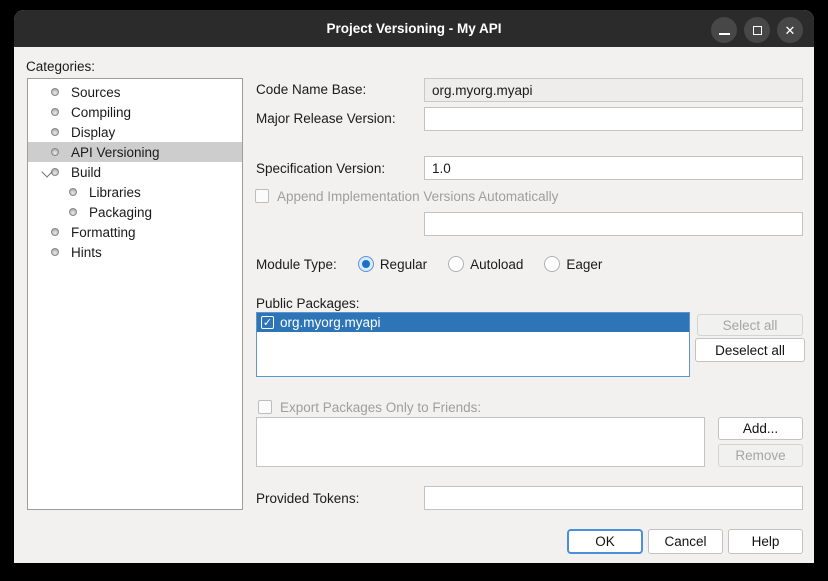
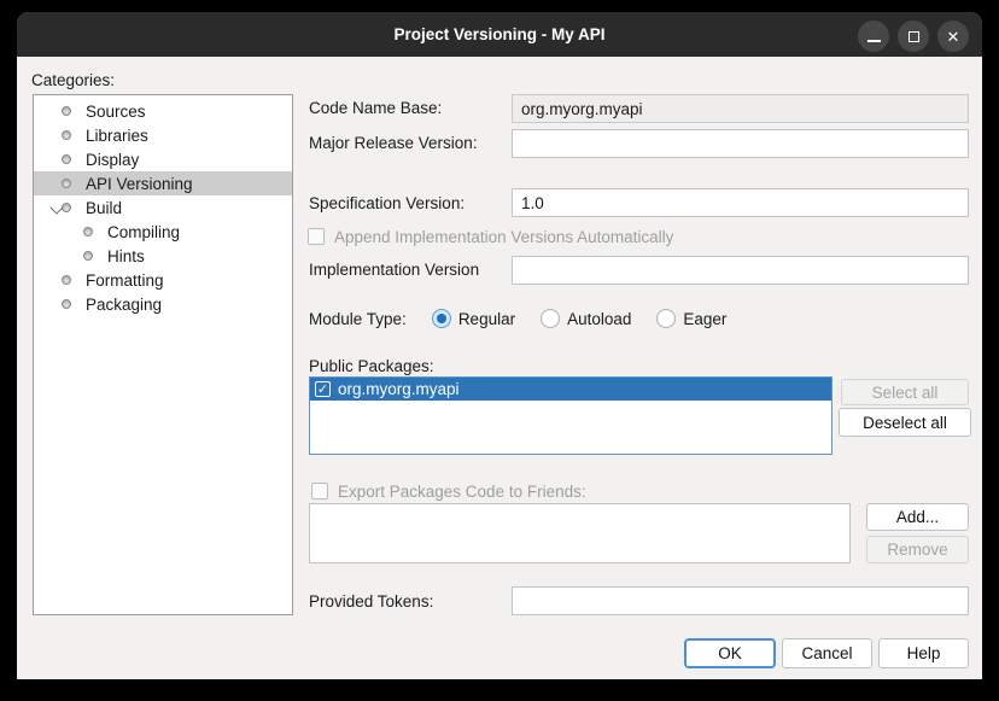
  Project Versioning - My API
  ✕
  Categories:
  Sources
- Compiling
+ Libraries
  Display
  API Versioning
  Build
- Libraries
+ Compiling
- Packaging
+ Hints
  Formatting
- Hints
+ Packaging
  Code Name Base:
  org.myorg.myapi
  Major Release Version:
  Specification Version:
  1.0
  Append Implementation Versions Automatically
+ Implementation Version
  Module Type:
  Regular
  Autoload
  Eager
  Public Packages:
  ✓
  org.myorg.myapi
  Select all
  Deselect all
- Export Packages Only to Friends:
+ Export Packages Code to Friends:
  Add...
  Remove
  Provided Tokens:
  OK
  Cancel
  Help
